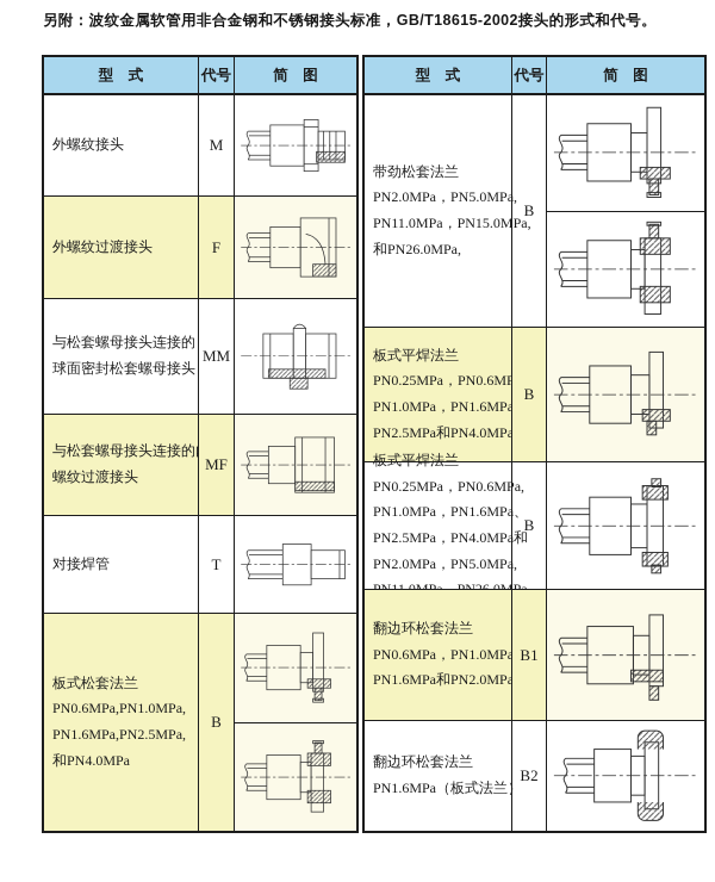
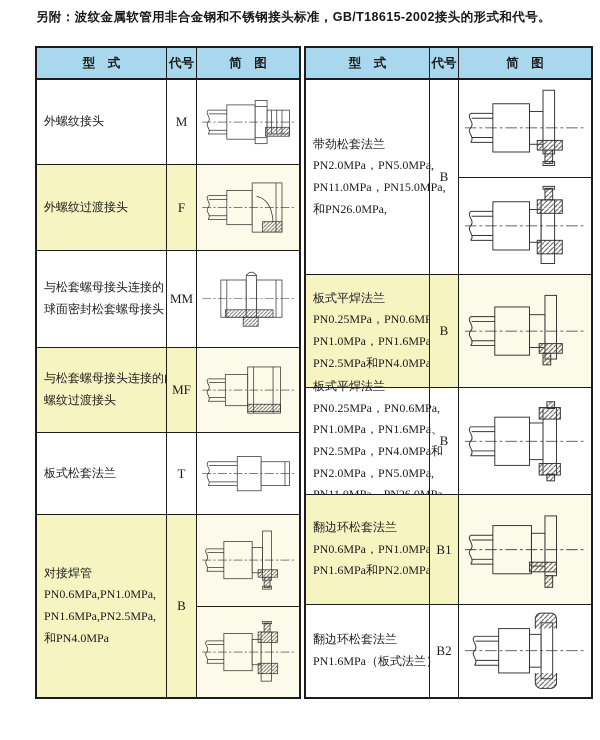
  另附：波纹金属软管用非合金钢和不锈钢接头标准，GB/T18615-2002接头的形式和代号。
  型 式
  代号
  简 图
  外螺纹接头
  M
  外螺纹过渡接头
  F
  与松套螺母接头连接的
  球面密封松套螺母接头
  MM
  与松套螺母接头连接的
  螺纹过渡接头
  MF
- 对接焊管
+ 板式松套法兰
  T
- 板式松套法兰
+ 对接焊管
  PN0.6MPa,PN1.0MPa,
  PN1.6MPa,PN2.5MPa,
  和PN4.0MPa
  B
  型 式
  代号
  简 图
  带劲松套法兰
  PN2.0MPa，PN5.0MPa
  PN11.0MPa，PN15.0M
  和PN26.0MPa,
  B
  板式平焊法兰
  PN0.25MPa，PN0.6MP
  PN1.0MPa，PN1.6MPa
  PN2.5MPa和PN4.0MPa
  B
  板式平焊法兰
  PN0.25MPa，PN0.6MP
  PN1.0MPa，PN1.6MPa
  PN2.5MPa，PN4.0MPa
  PN2.0MPa，PN5.0MPa
  B
  翻边环松套法兰
  PN0.6MPa，PN1.0MPa
  PN1.6MPa和PN2.0MPa
  B1
  翻边环松套法兰
  PN1.6MPa（板式法兰
  B2
